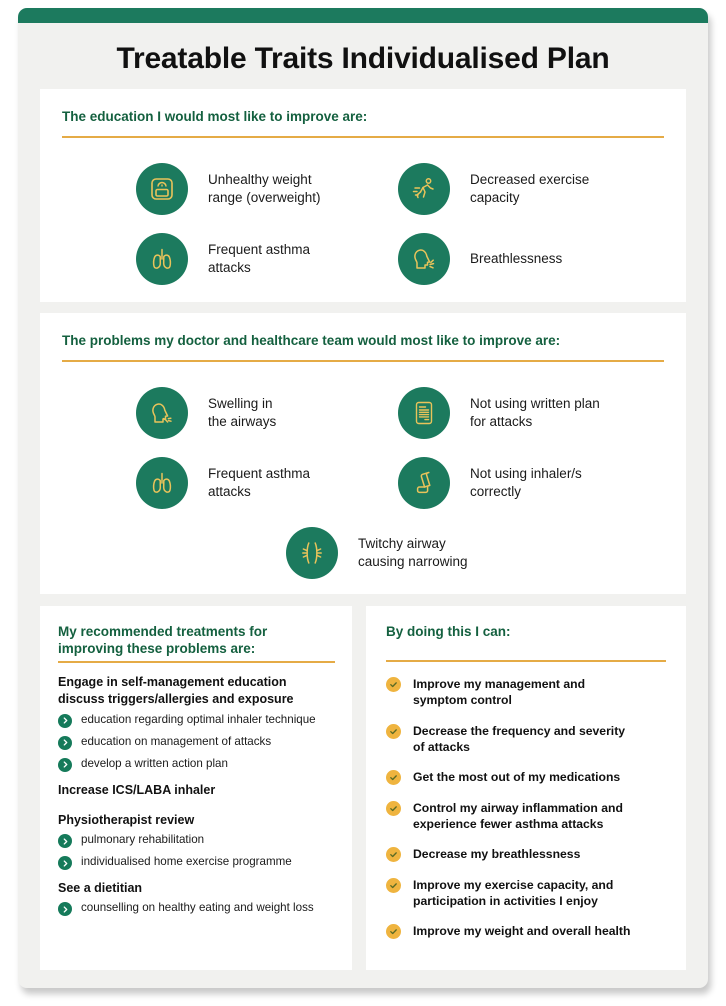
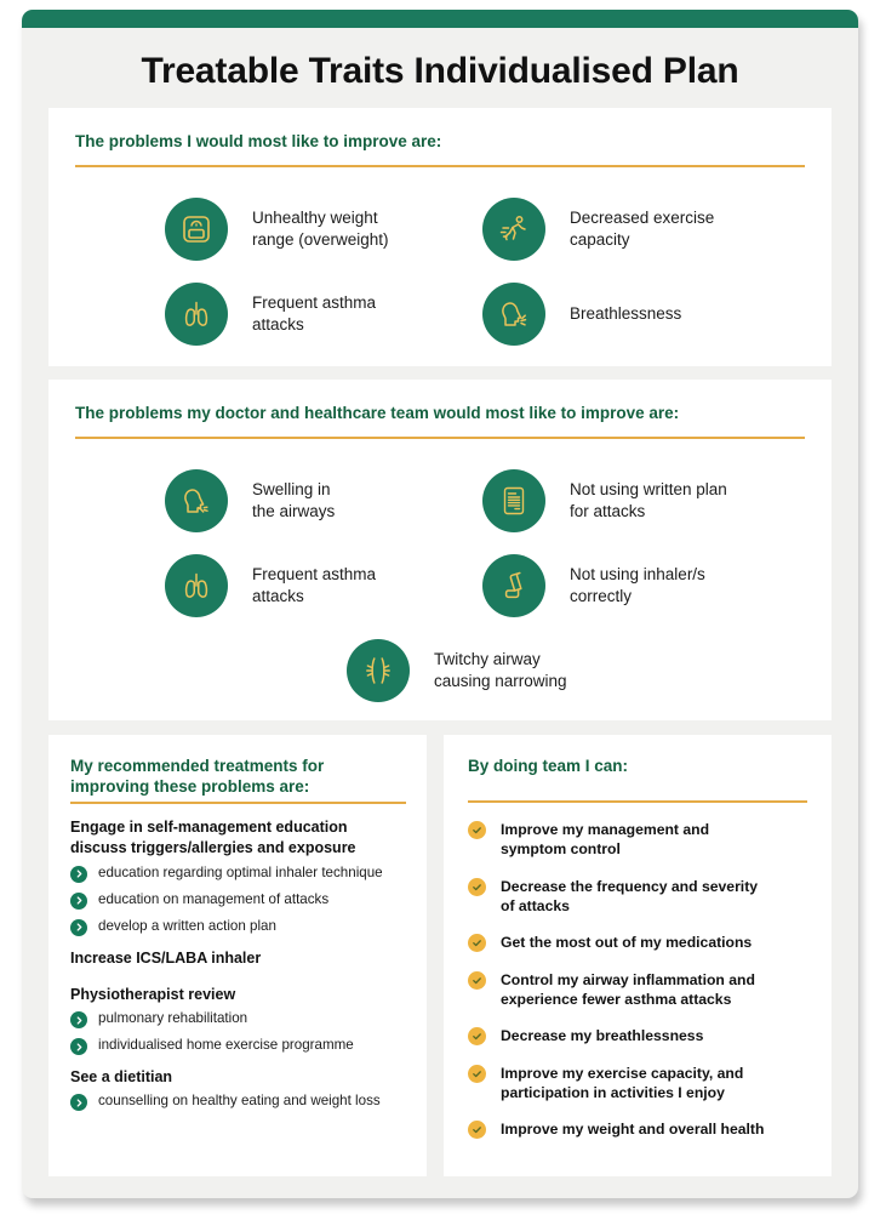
  Treatable Traits Individualised Plan
- The education I would most like to improve are:
+ The problems I would most like to improve are:
  Unhealthy weight
  range (overweight)
  Decreased exercise
  capacity
  Frequent asthma
  attacks
  Breathlessness
  The problems my doctor and healthcare team would most like to improve are:
  Swelling in
  the airways
  Not using written plan
  for attacks
  Frequent asthma
  attacks
  Not using inhaler/s
  correctly
  Twitchy airway
  causing narrowing
  My recommended treatments for improving these problems are:
  Engage in self-management education
  discuss triggers/allergies and exposure
  education regarding optimal inhaler technique
  education on management of attacks
  develop a written action plan
  Increase ICS/LABA inhaler
  Physiotherapist review
  pulmonary rehabilitation
  individualised home exercise programme
  See a dietitian
  counselling on healthy eating and weight loss
- By doing this I can:
+ By doing team I can:
  Improve my management and
  symptom control
  Decrease the frequency and severity
  of attacks
  Get the most out of my medications
  Control my airway inflammation and
  experience fewer asthma attacks
  Decrease my breathlessness
  Improve my exercise capacity, and
  participation in activities I enjoy
  Improve my weight and overall health
